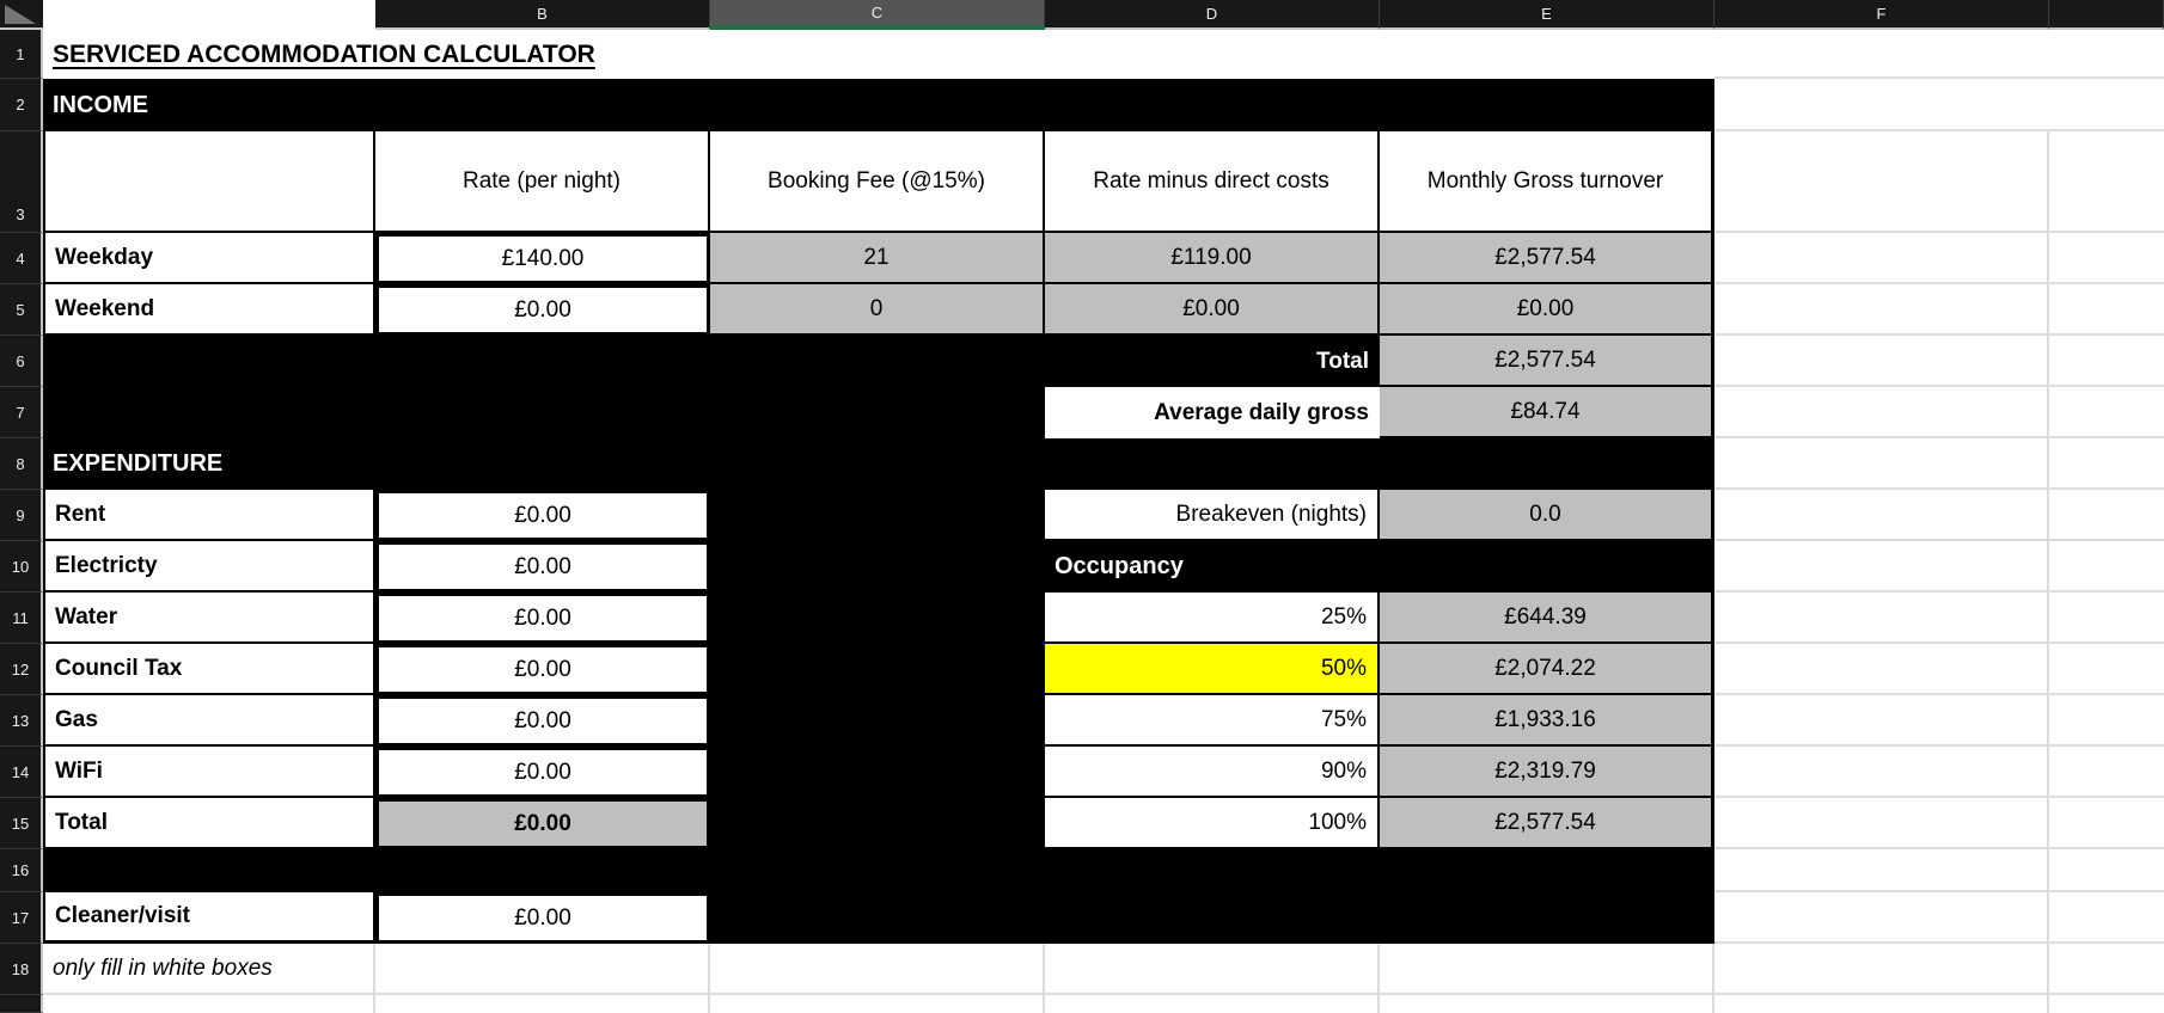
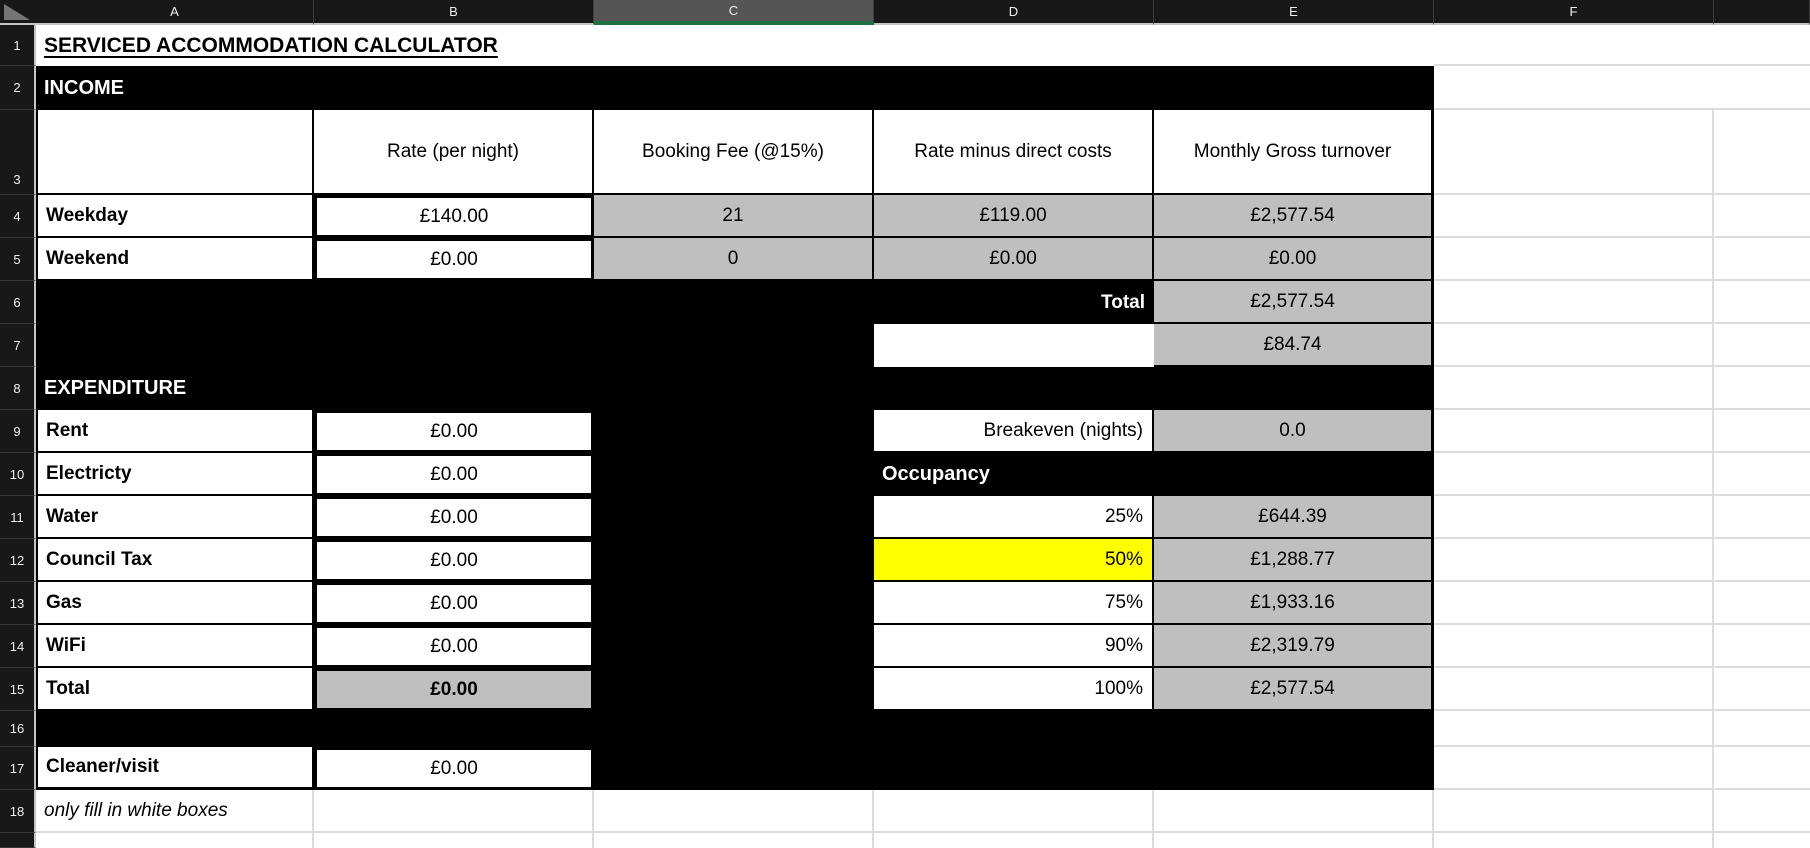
+ A
  B
  C
  D
  E
  F
  1
  2
  3
  4
  5
  6
  7
  8
  9
  10
  11
  12
  13
  14
  15
  16
  17
  18
  SERVICED ACCOMMODATION CALCULATOR
  INCOME
  Rate (per night)
  Booking Fee (@15%)
  Rate minus direct costs
  Monthly Gross turnover
  Weekday
  £140.00
  21
  £119.00
  £2,577.54
  Weekend
  £0.00
  0
  £0.00
  £0.00
  Total
  £2,577.54
- Average daily gross
  £84.74
  EXPENDITURE
  Rent
  £0.00
  Breakeven (nights)
  0.0
  Electricty
  £0.00
  Occupancy
  Water
  £0.00
  25%
  £644.39
  Council Tax
  £0.00
  50%
- £2,074.22
+ £1,288.77
  Gas
  £0.00
  75%
  £1,933.16
  WiFi
  £0.00
  90%
  £2,319.79
  Total
  £0.00
  100%
  £2,577.54
  Cleaner/visit
  £0.00
  only fill in white boxes
